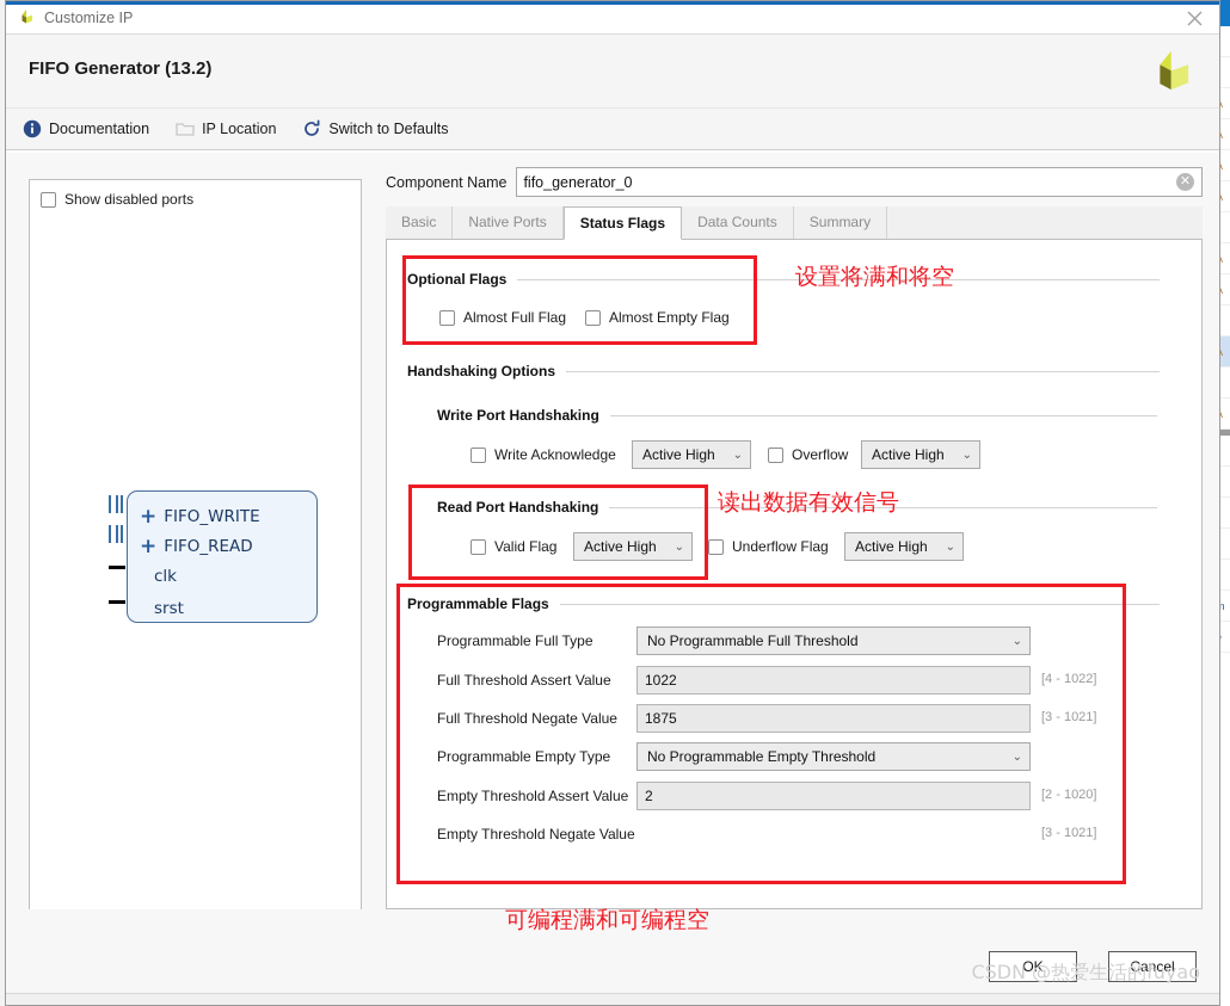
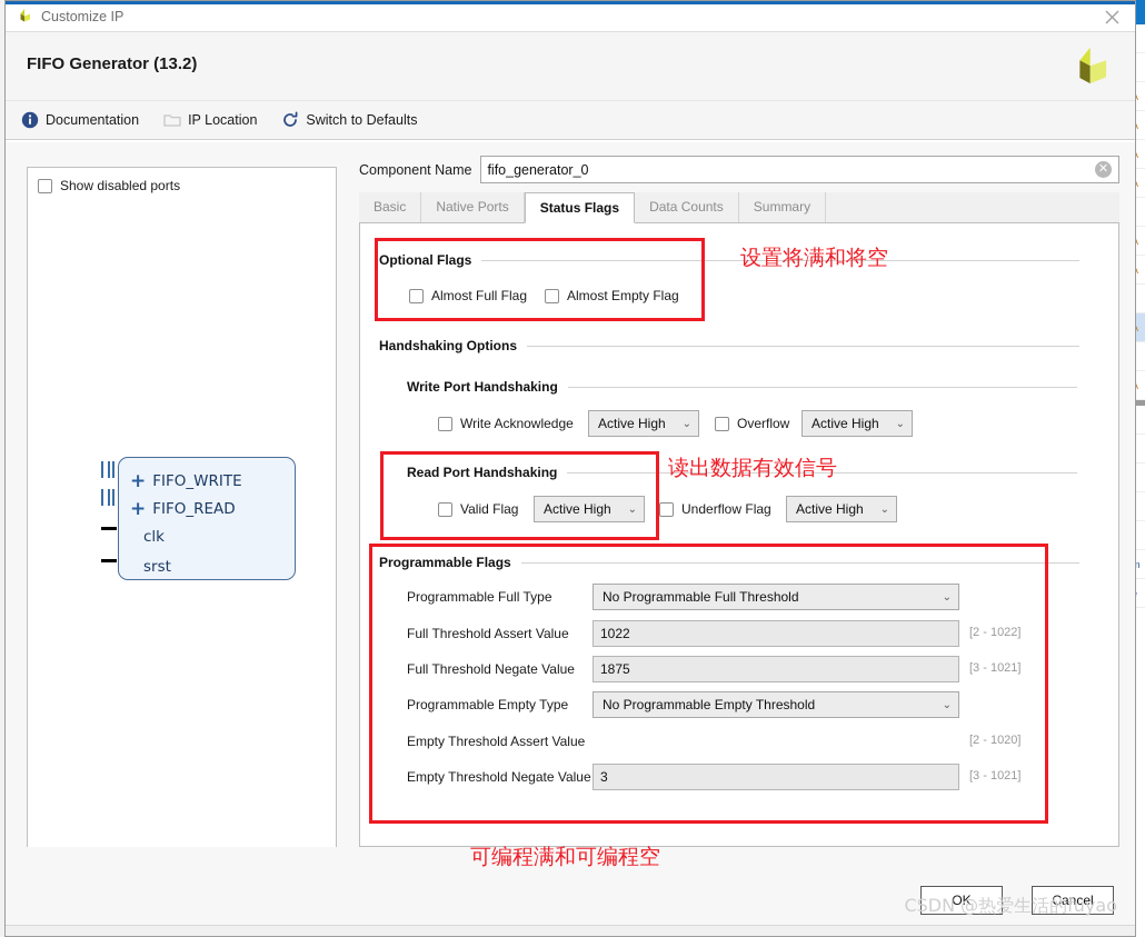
  Customize IP
  FIFO Generator (13.2)
  Documentation
  IP Location
  Switch to Defaults
  Show disabled ports
  +
  FIFO_WRITE
  +
  FIFO_READ
  clk
  srst
  Component Name
  fifo_generator_0
  ✕
  Basic
  Native Ports
  Status Flags
  Data Counts
  Summary
  Optional Flags
  Almost Full Flag
  Almost Empty Flag
  Handshaking Options
  Write Port Handshaking
  Write Acknowledge
  Active High
  ⌄
  Overflow
  Active High
  ⌄
  Read Port Handshaking
  Valid Flag
  Active High
  ⌄
  Underflow Flag
  Active High
  ⌄
  Programmable Flags
  Programmable Full Type
  No Programmable Full Threshold
  ⌄
  Full Threshold Assert Value
  1022
- [4 - 1022]
+ [2 - 1022]
  Full Threshold Negate Value
  1875
  [3 - 1021]
  Programmable Empty Type
  No Programmable Empty Threshold
  ⌄
  Empty Threshold Assert Value
- 2
  [2 - 1020]
  Empty Threshold Negate Value
+ 3
  [3 - 1021]
  设置将满和将空
  读出数据有效信号
  可编程满和可编程空
  OK
  Cancel
  CSDN @热爱生活的fuyao
